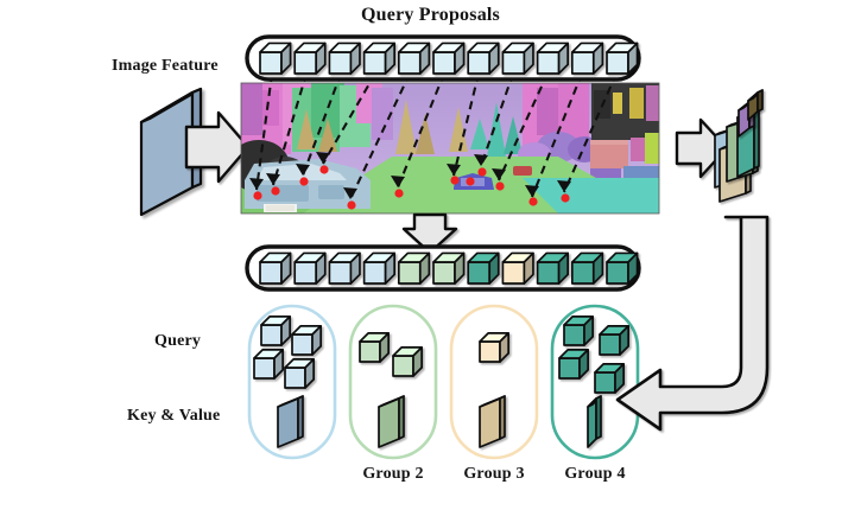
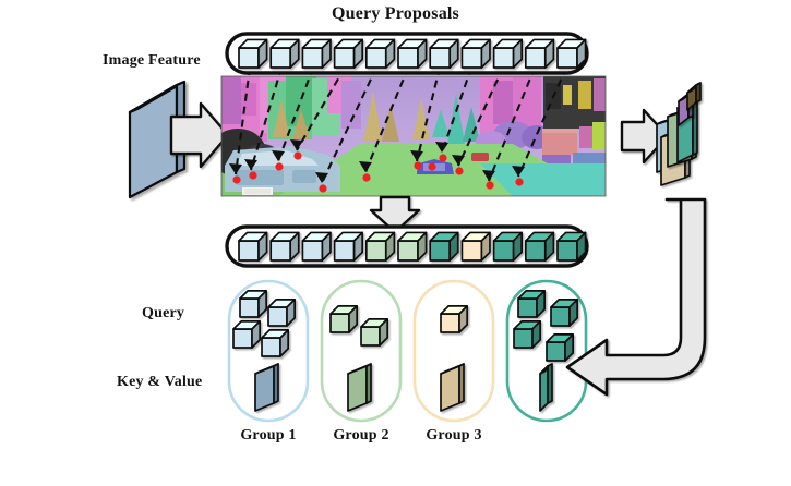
  Query Proposals
  Image Feature
  Query
  Key & Value
+ Group 1
  Group 2
  Group 3
- Group 4
